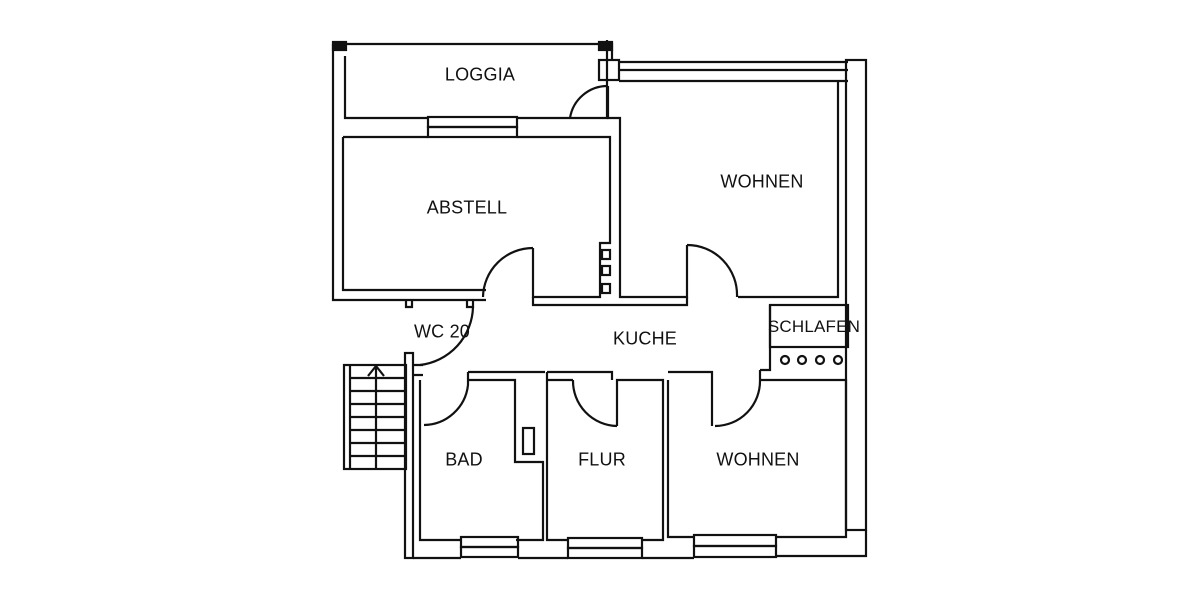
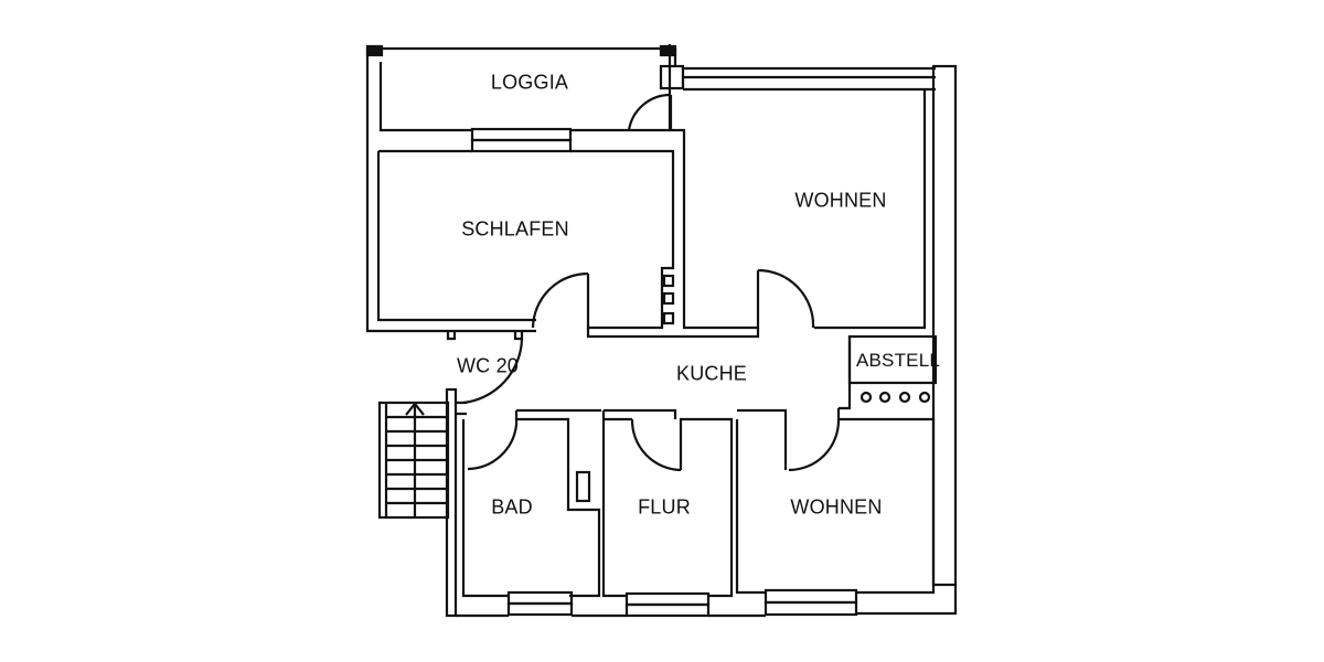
  LOGGIA
- ABSTELL
+ SCHLAFEN
  WOHNEN
  WC 20
  KUCHE
- SCHLAFEN
+ ABSTELL
  BAD
  FLUR
  WOHNEN
